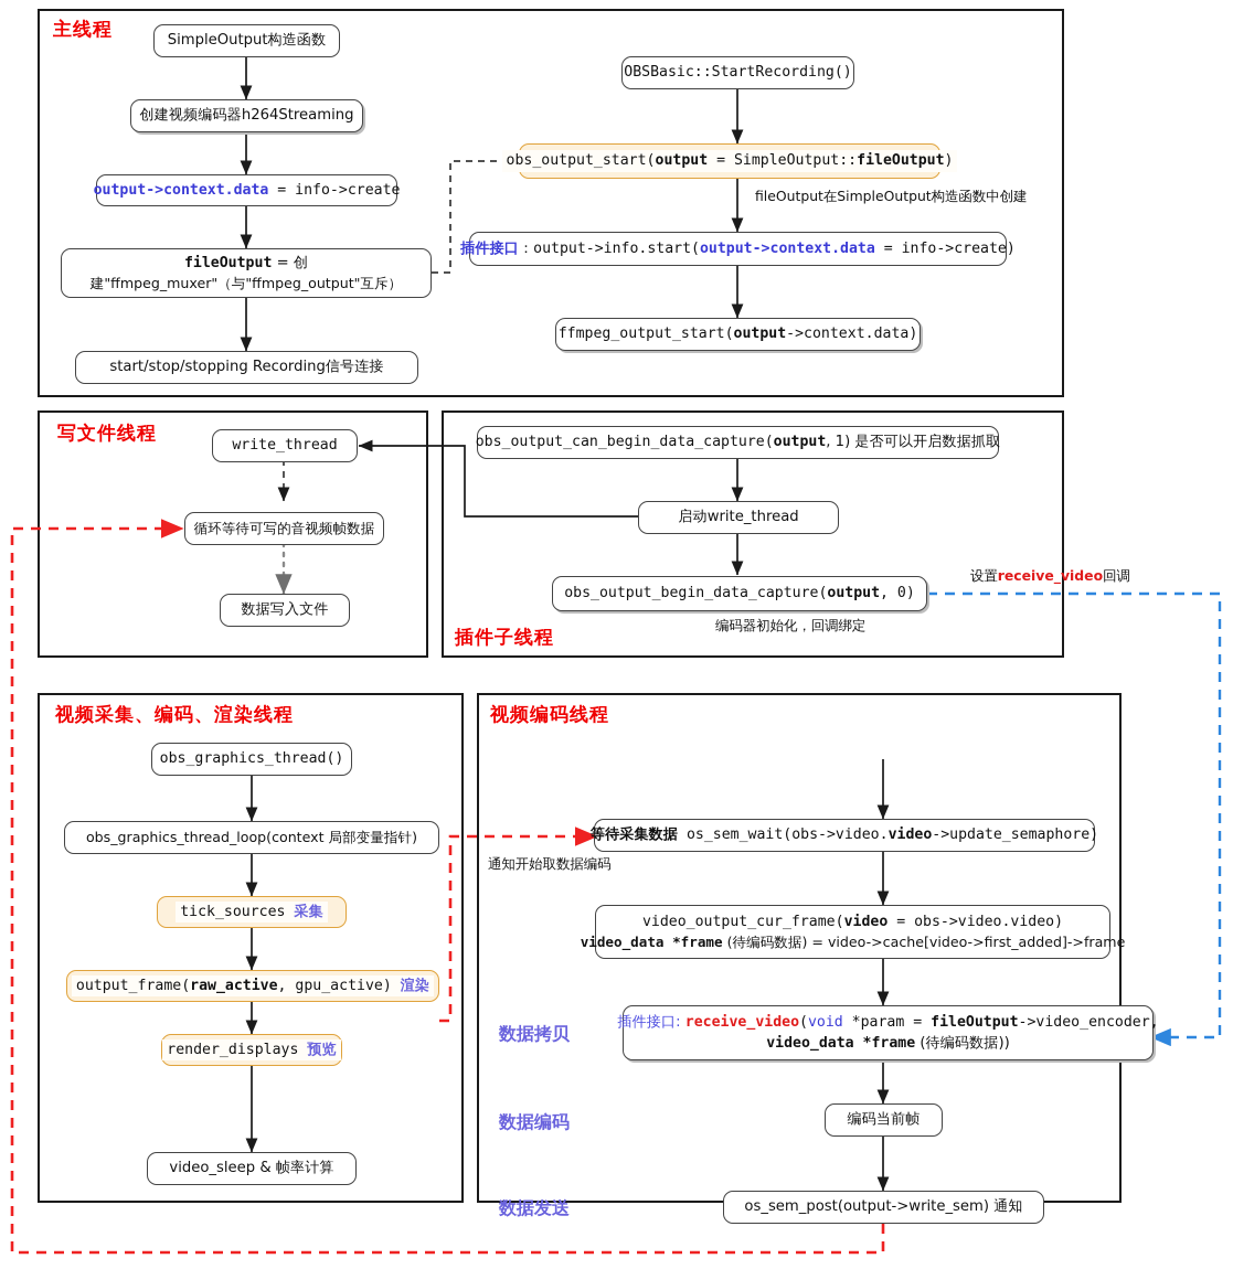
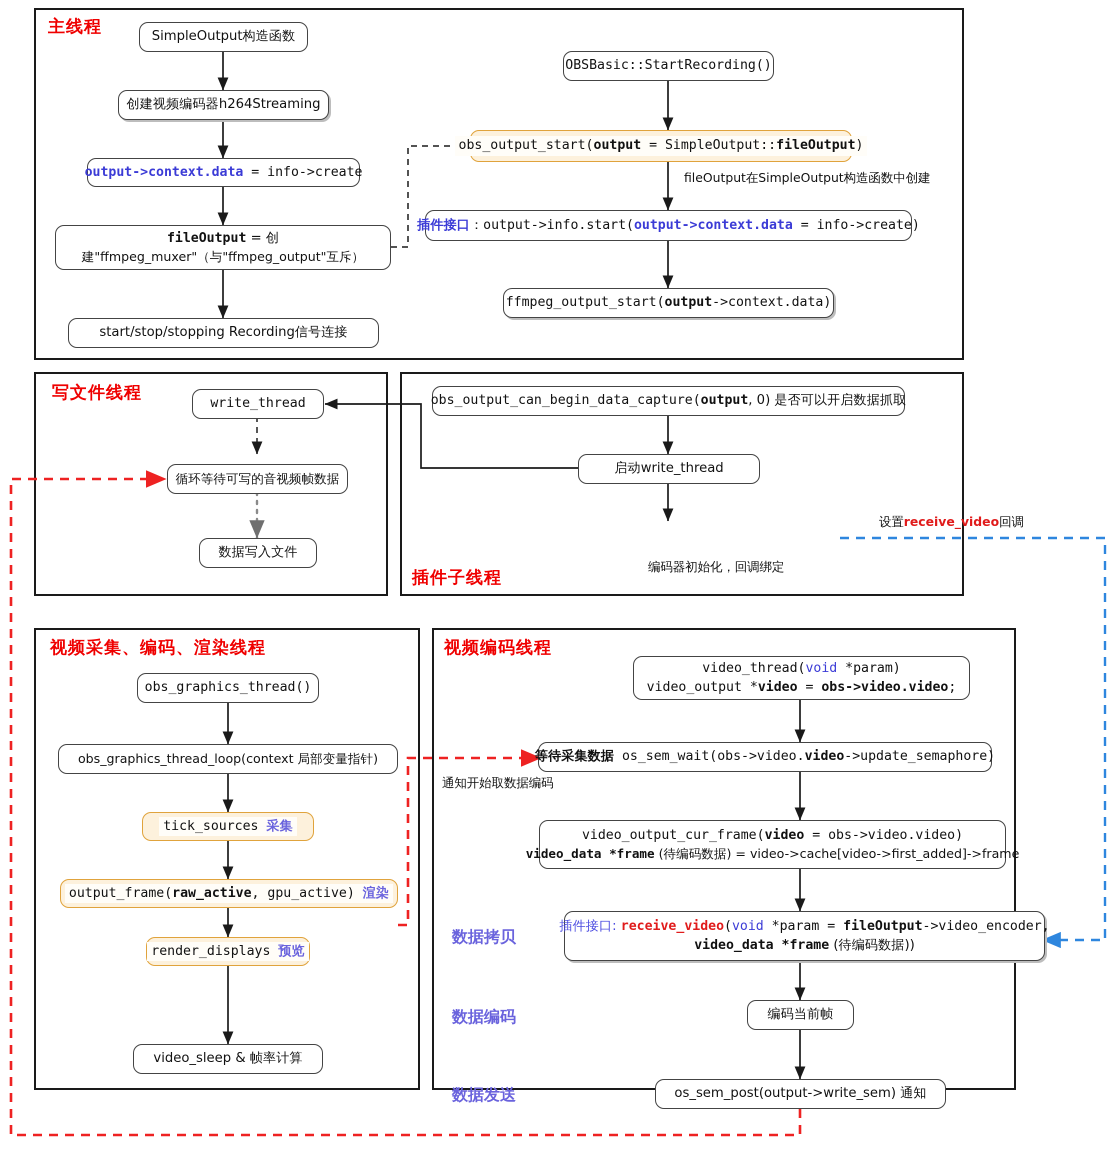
  主线程
  写文件线程
  插件子线程
  视频采集、编码、渲染线程
  视频编码线程
  SimpleOutput构造函数
  创建视频编码器h264Streaming
  output->context.data = info->create
  fileOutput = 创
  建"ffmpeg_muxer"（与"ffmpeg_output"互斥）
  start/stop/stopping Recording信号连接
  OBSBasic::StartRecording()
  obs_output_start(output = SimpleOutput::fileOutput)
  fileOutput在SimpleOutput构造函数中创建
  插件接口：output->info.start(output->context.data = info->create)
  ffmpeg_output_start(output->context.data)
  write_thread
  循环等待可写的音视频帧数据
  数据写入文件
- obs_output_can_begin_data_capture(output, 1) 是否可以开启数据抓取
+ obs_output_can_begin_data_capture(output, 0) 是否可以开启数据抓取
  启动write_thread
- obs_output_begin_data_capture(output, 0)
  编码器初始化，回调绑定
  设置receive_video回调
  obs_graphics_thread()
  obs_graphics_thread_loop(context 局部变量指针)
  tick_sources 采集
  output_frame(raw_active, gpu_active) 渲染
  render_displays 预览
  video_sleep & 帧率计算
+ video_thread(void *param)
+ video_output *video = obs->video.video;
  等待采集数据 os_sem_wait(obs->video.video->update_semaphore)
  通知开始取数据编码
  video_output_cur_frame(video = obs->video.video)
  video_data *frame (待编码数据) = video->cache[video->first_added]->frame
  插件接口: receive_video(void *param = fileOutput->video_encoder,
  video_data *frame (待编码数据))
  编码当前帧
  os_sem_post(output->write_sem) 通知
  数据拷贝
  数据编码
  数据发送
